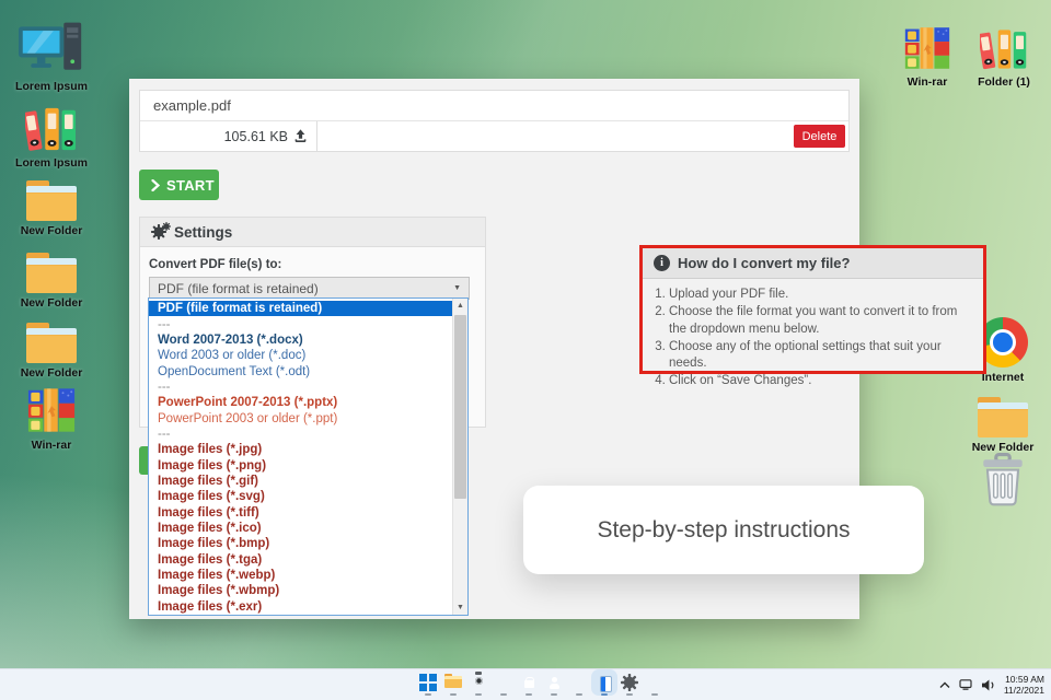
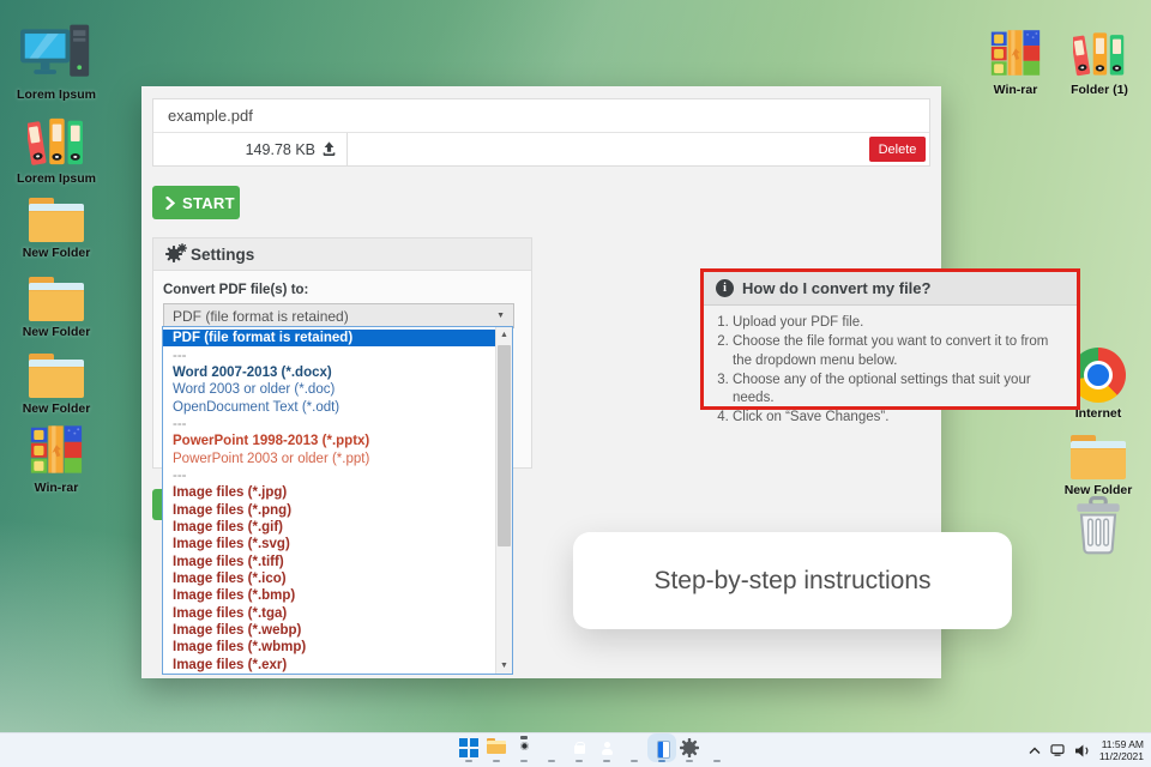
  Lorem Ipsum
  Lorem Ipsum
  New Folder
  New Folder
  New Folder
  Win-rar
  Win-rar
  Folder (1)
  Internet
  New Folder
  example.pdf
- 105.61 KB
+ 149.78 KB
  Delete
  START
  Settings
  Convert PDF file(s) to:
  PDF (file format is retained)
  i
  How do I convert my file?
  Upload your PDF file.
  Choose the file format you want to convert it to from the dropdown menu below.
  Choose any of the optional settings that suit your needs.
  Click on “Save Changes”.
  PDF (file format is retained)
  ---
  Word 2007-2013 (*.docx)
  Word 2003 or older (*.doc)
  OpenDocument Text (*.odt)
  ---
- PowerPoint 2007-2013 (*.pptx)
+ PowerPoint 1998-2013 (*.pptx)
  PowerPoint 2003 or older (*.ppt)
  ---
  Image files (*.jpg)
  Image files (*.png)
  Image files (*.gif)
  Image files (*.svg)
  Image files (*.tiff)
  Image files (*.ico)
  Image files (*.bmp)
  Image files (*.tga)
  Image files (*.webp)
  Image files (*.wbmp)
  Image files (*.exr)
  Step-by-step instructions
- 10:59 AM
+ 11:59 AM
  11/2/2021
